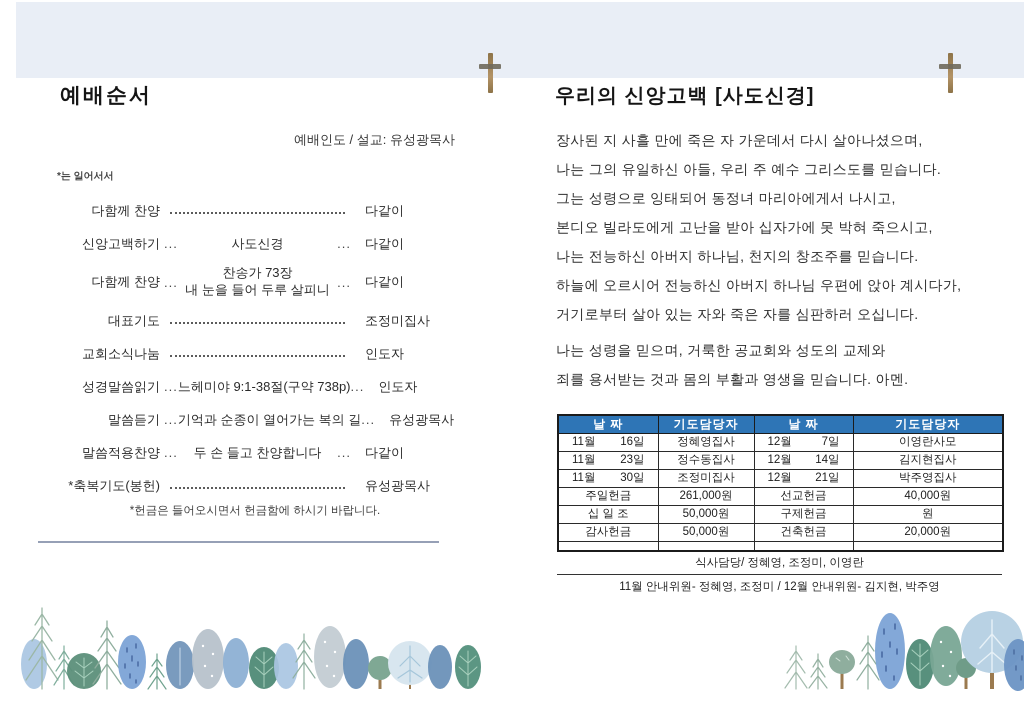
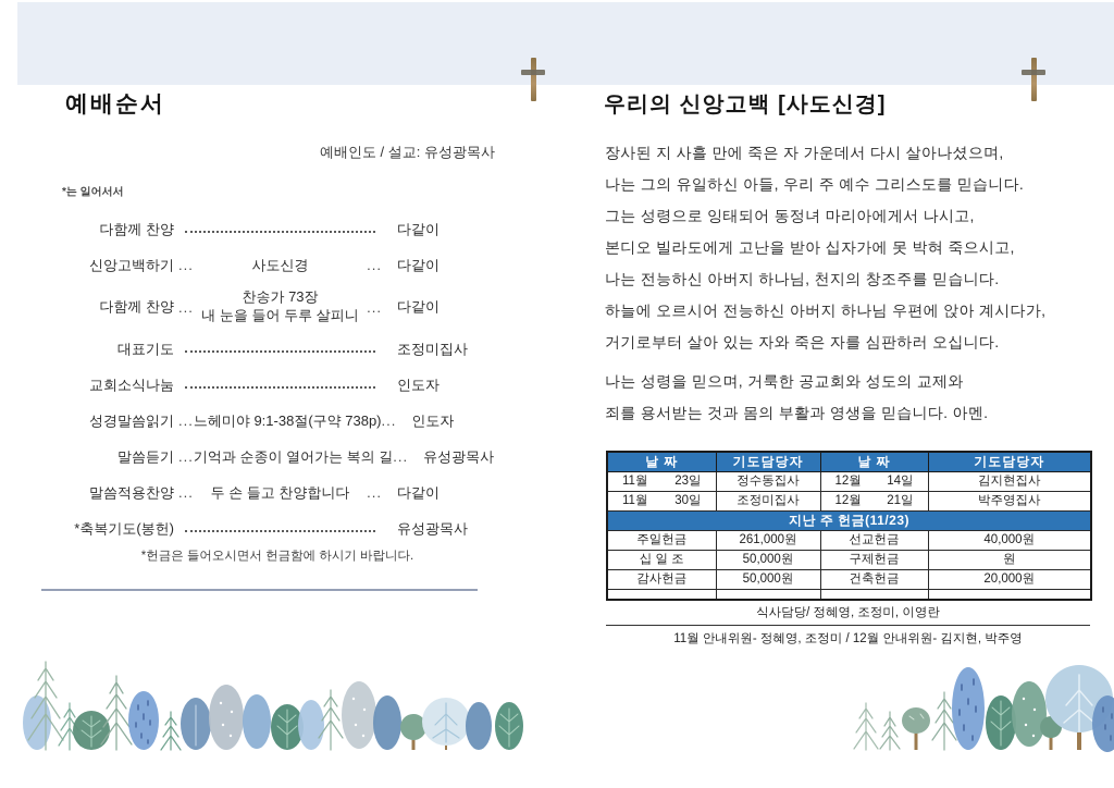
  예배순서
  예배인도 / 설교: 유성광목사
  *는 일어서서
  다함께 찬양
  다같이
  신앙고백하기
  ...
  사도신경
  ...
  다같이
  다함께 찬양
  ...
  찬송가 73장
  내 눈을 들어 두루 살피니
  ...
  다같이
  대표기도
  조정미집사
  교회소식나눔
  인도자
  성경말씀읽기
  ...
  느헤미야 9:1-38절(구약 738p)
  ...
  인도자
  말씀듣기
  ...
  기억과 순종이 열어가는 복의 길
  ...
  유성광목사
  말씀적용찬양
  ...
  두 손 들고 찬양합니다
  ...
  다같이
  *축복기도(봉헌)
  유성광목사
  *헌금은 들어오시면서 헌금함에 하시기 바랍니다.
  우리의 신앙고백 [사도신경]
  장사된 지 사흘 만에 죽은 자 가운데서 다시 살아나셨으며,
  나는 그의 유일하신 아들, 우리 주 예수 그리스도를 믿습니다.
  그는 성령으로 잉태되어 동정녀 마리아에게서 나시고,
  본디오 빌라도에게 고난을 받아 십자가에 못 박혀 죽으시고,
  나는 전능하신 아버지 하나님, 천지의 창조주를 믿습니다.
  하늘에 오르시어 전능하신 아버지 하나님 우편에 앉아 계시다가,
  거기로부터 살아 있는 자와 죽은 자를 심판하러 오십니다.
  나는 성령을 믿으며, 거룩한 공교회와 성도의 교제와
  죄를 용서받는 것과 몸의 부활과 영생을 믿습니다. 아멘.
  날 짜	기도담당자	날 짜	기도담당자
- 11월 16일	정혜영집사	12월 7일	이영란사모
  11월 23일	정수동집사	12월 14일	김지현집사
  11월 30일	조정미집사	12월 21일	박주영집사
+ 지난 주 헌금(11/23)
  주일헌금	261,000원	선교헌금	40,000원
  십 일 조	50,000원	구제헌금	원
  감사헌금	50,000원	건축헌금	20,000원
  식사담당/ 정혜영, 조정미, 이영란
  11월 안내위원- 정혜영, 조정미 / 12월 안내위원- 김지현, 박주영
